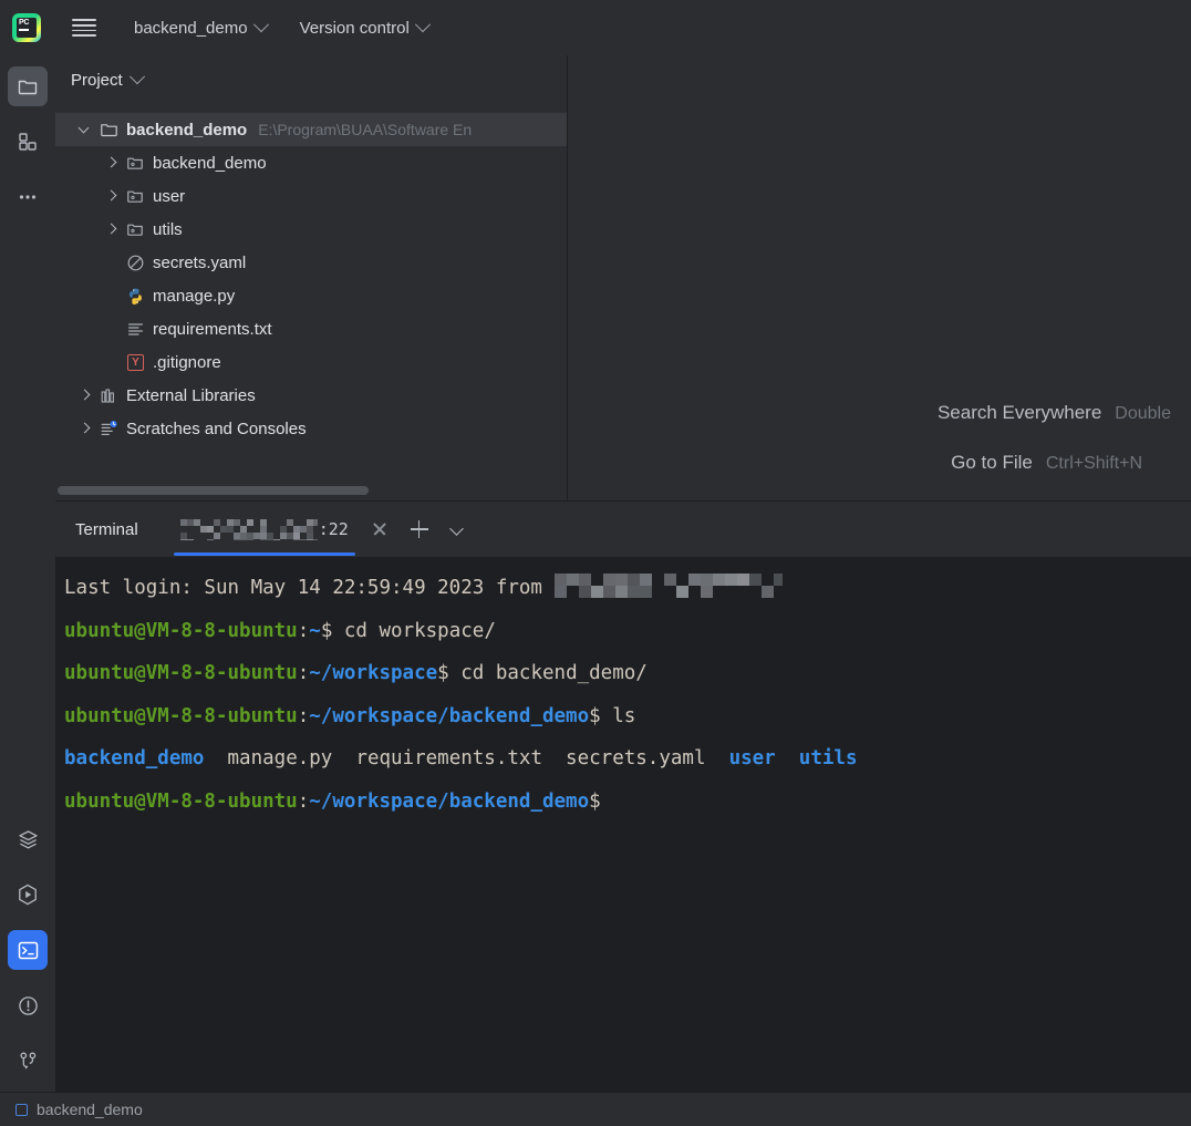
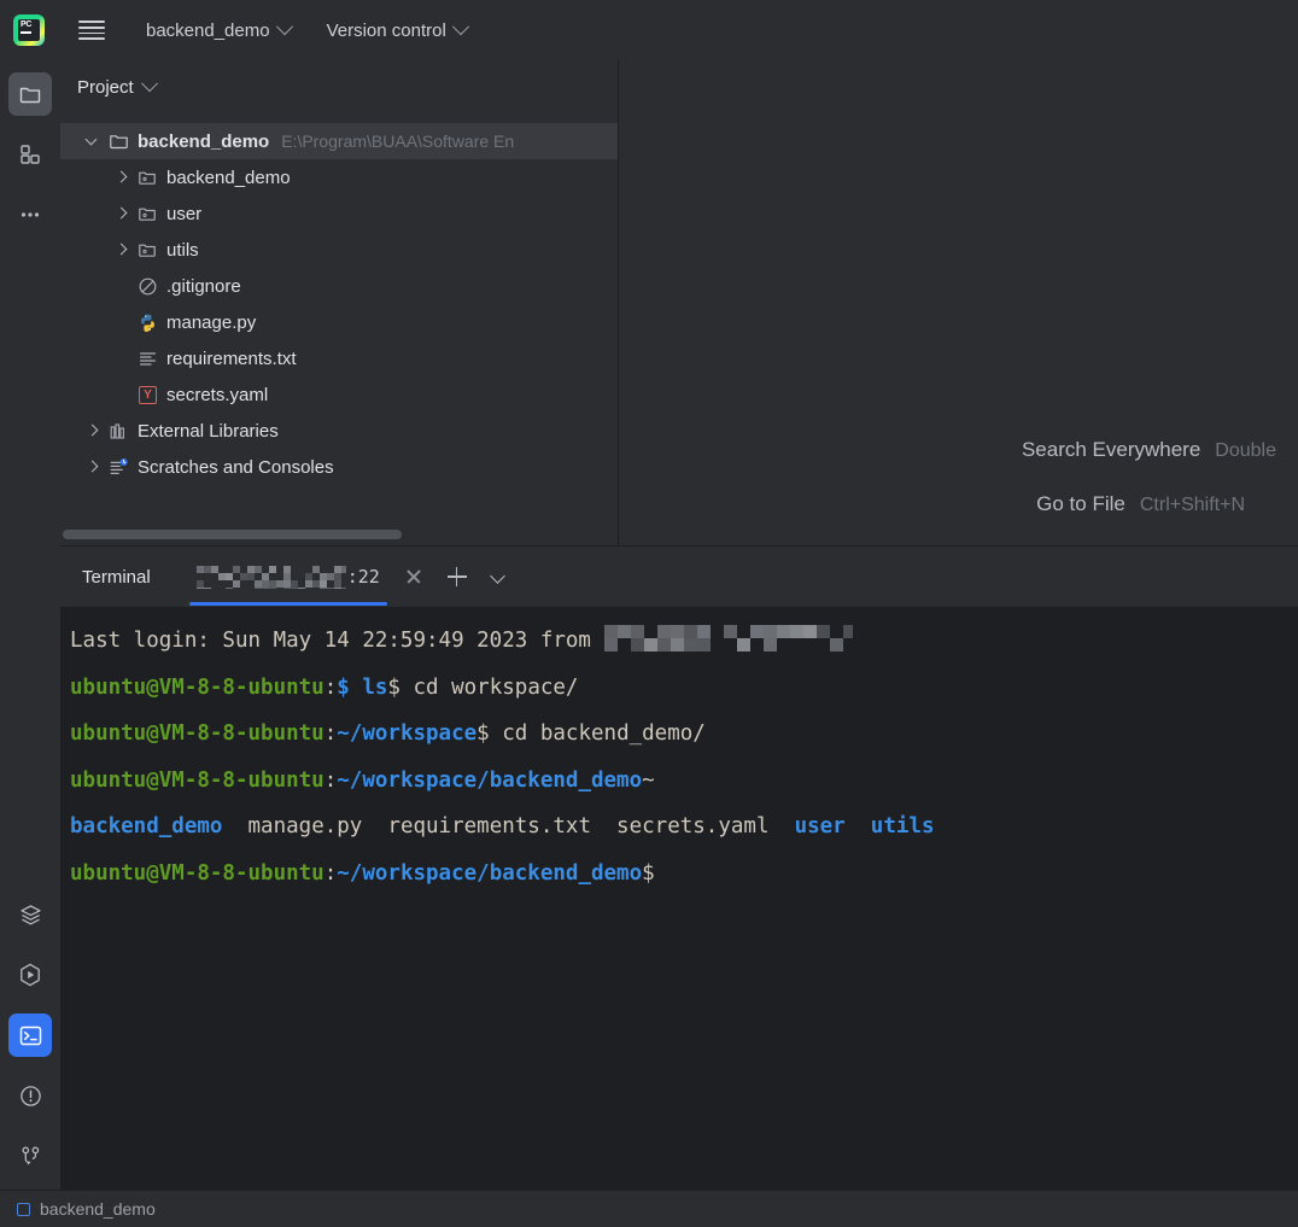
  backend_demo
  Version control
  Project
  backend_demo
  E:\Program\BUAA\Software En
  backend_demo
  user
  utils
- secrets.yaml
+ .gitignore
  manage.py
  requirements.txt
  Y
- .gitignore
+ secrets.yaml
  External Libraries
  Scratches and Consoles
  Search Everywhere
  Double
  Go to File
  Ctrl+Shift+N
  Terminal
  :22
  Last login: Sun May 14 22:59:49 2023 from
- ubuntu@VM-8-8-ubuntu:~$ cd workspace/
+ ubuntu@VM-8-8-ubuntu:$ ls$ cd workspace/
  ubuntu@VM-8-8-ubuntu:~/workspace$ cd backend_demo/
- ubuntu@VM-8-8-ubuntu:~/workspace/backend_demo$ ls
+ ubuntu@VM-8-8-ubuntu:~/workspace/backend_demo~
  backend_demo manage.py requirements.txt secrets.yaml user utils
  ubuntu@VM-8-8-ubuntu:~/workspace/backend_demo$
  backend_demo
